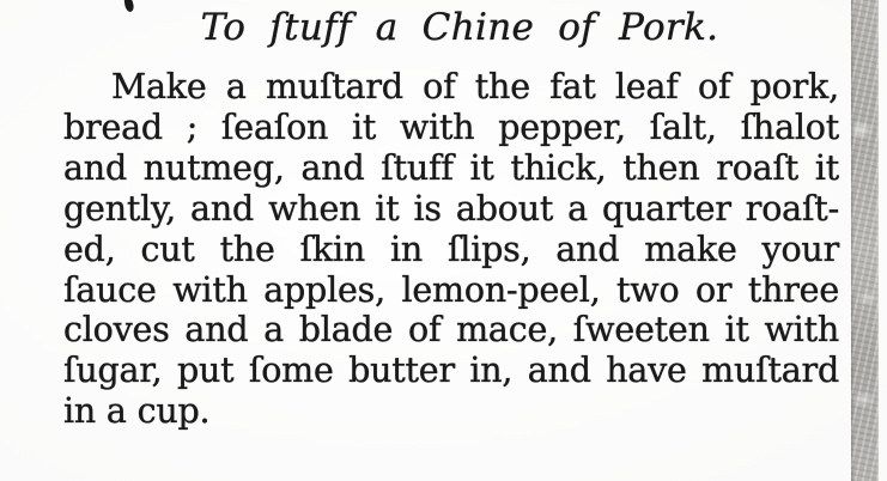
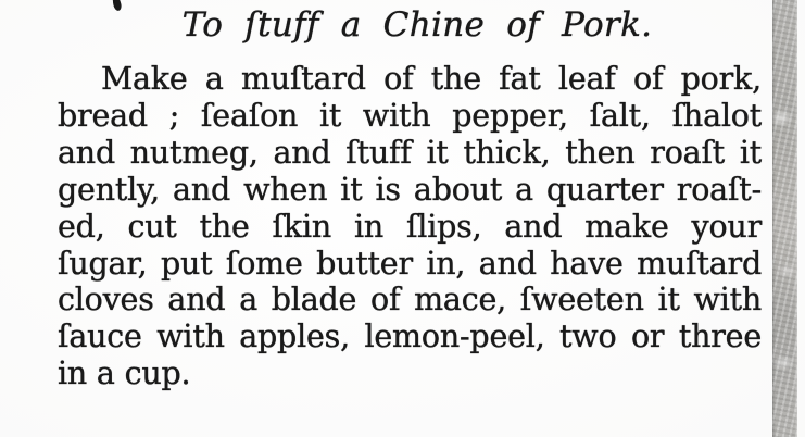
  To ſtuff a Chine of Pork.
  Make a muſtard of the fat leaf of pork,
  bread ; ſeaſon it with pepper, ſalt, ſhalot
  and nutmeg, and ſtuff it thick, then roaſt it
  gently, and when it is about a quarter roaſt-
  ed, cut the ſkin in ſlips, and make your
- ſauce with apples, lemon-peel, two or three
+ ſugar, put ſome butter in, and have muſtard
  cloves and a blade of mace, ſweeten it with
- ſugar, put ſome butter in, and have muſtard
+ ſauce with apples, lemon-peel, two or three
  in a cup.
